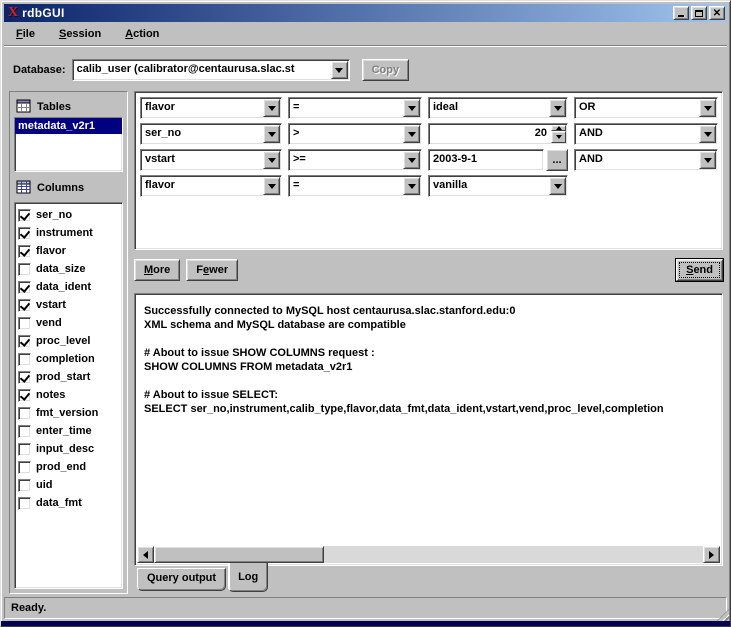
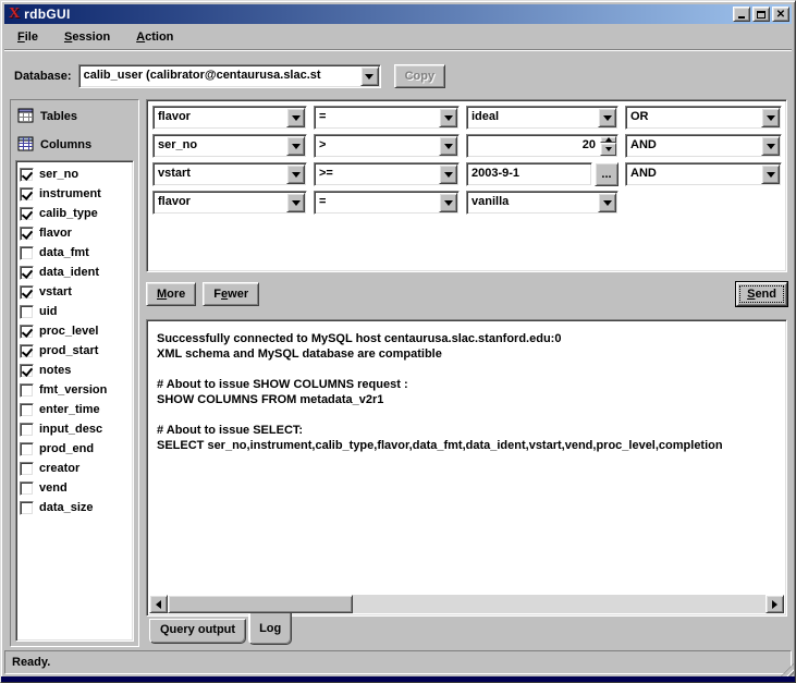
  X
  rdbGUI
  ✕
  File
  Session
  Action
  Database:
  calib_user (calibrator@centaurusa.slac.st
  Copy
  Tables
- metadata_v2r1
  Columns
  ser_no
  instrument
+ calib_type
  flavor
- data_size
+ data_fmt
  data_ident
  vstart
- vend
+ uid
  proc_level
- completion
  prod_start
  notes
  fmt_version
  enter_time
  input_desc
  prod_end
+ creator
- uid
+ vend
- data_fmt
+ data_size
  flavor
  =
  ideal
  OR
  ser_no
  >
  20
  AND
  vstart
  >=
  2003-9-1
  ...
  AND
  flavor
  =
  vanilla
  M
  ore
  F
  e
  wer
  S
  end
  Successfully connected to MySQL host centaurusa.slac.stanford.edu:0
  XML schema and MySQL database are compatible
  # About to issue SHOW COLUMNS request :
  SHOW COLUMNS FROM metadata_v2r1
  # About to issue SELECT:
  SELECT ser_no,instrument,calib_type,flavor,data_fmt,data_ident,vstart,vend,proc_level,completion
  Query output
  Log
  Ready.
